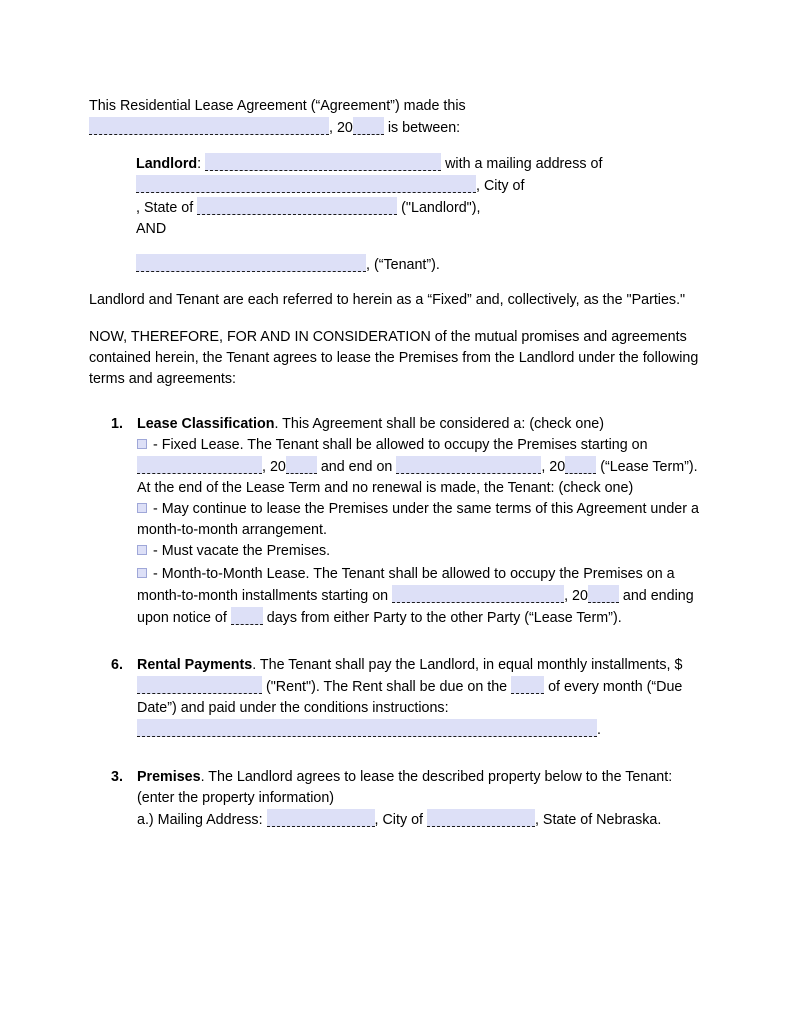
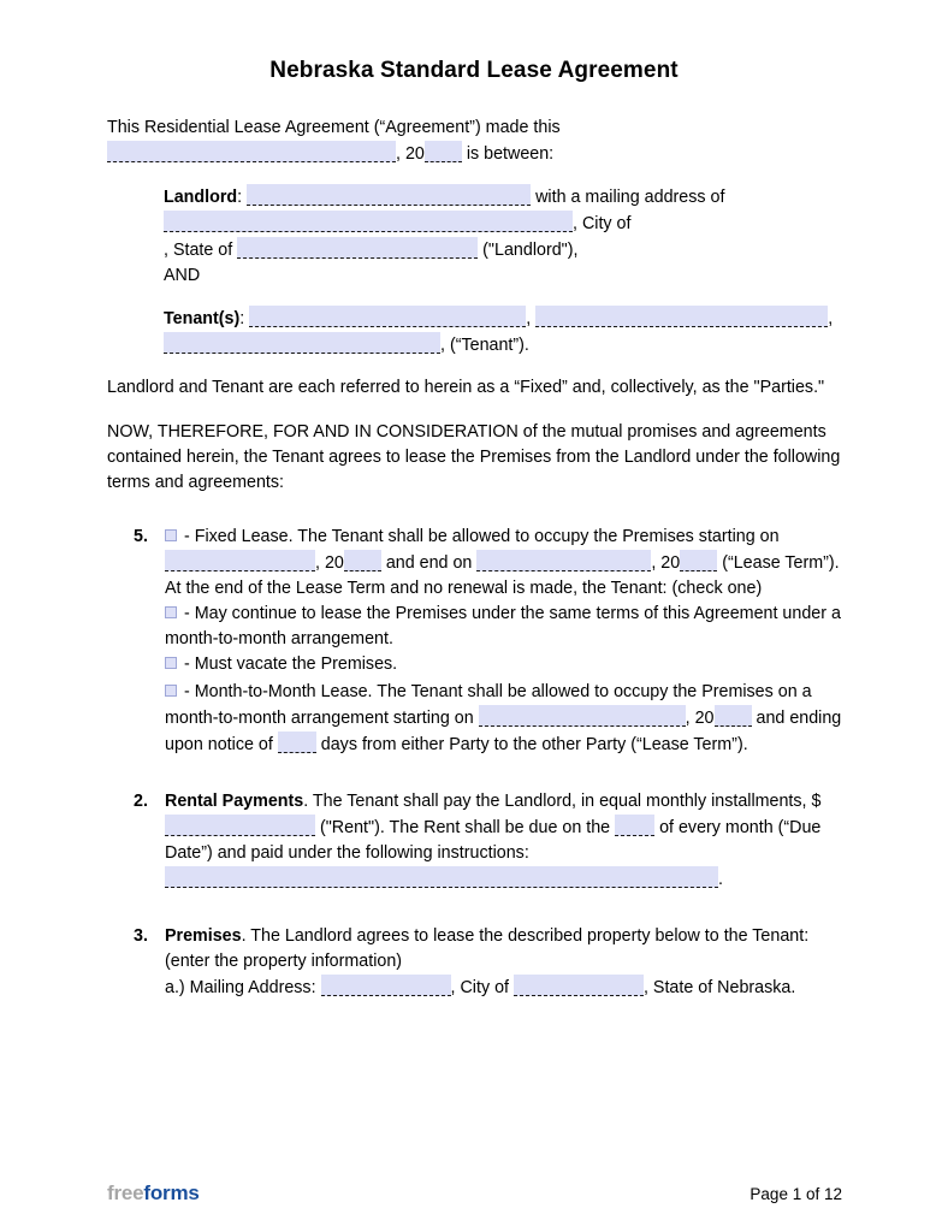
+ Nebraska Standard Lease Agreement
  This Residential Lease Agreement (“Agreement”) made this
  , 20 is between:
  Landlord: with a mailing address of
  , City of
  , State of ("Landlord"),
  AND
+ Tenant(s): , ,
  , (“Tenant”).
  Landlord and Tenant are each referred to herein as a “Fixed” and, collectively, as the "Parties."
  NOW, THEREFORE, FOR AND IN CONSIDERATION of the mutual promises and agreements contained herein, the Tenant agrees to lease the Premises from the Landlord under the following terms and agreements:
- 1.
+ 5.
- Lease Classification. This Agreement shall be considered a: (check one)
  - Fixed Lease. The Tenant shall be allowed to occupy the Premises starting on , 20 and end on , 20 (“Lease Term”). At the end of the Lease Term and no renewal is made, the Tenant: (check one)
  - May continue to lease the Premises under the same terms of this Agreement under a month-to-month arrangement.
  - Must vacate the Premises.
- - Month-to-Month Lease. The Tenant shall be allowed to occupy the Premises on a month-to-month installments starting on , 20 and ending upon notice of days from either Party to the other Party (“Lease Term”).
+ - Month-to-Month Lease. The Tenant shall be allowed to occupy the Premises on a month-to-month arrangement starting on , 20 and ending upon notice of days from either Party to the other Party (“Lease Term”).
- 6.
+ 2.
- Rental Payments. The Tenant shall pay the Landlord, in equal monthly installments, $ ("Rent"). The Rent shall be due on the of every month (“Due Date”) and paid under the conditions instructions: .
+ Rental Payments. The Tenant shall pay the Landlord, in equal monthly installments, $ ("Rent"). The Rent shall be due on the of every month (“Due Date”) and paid under the following instructions: .
  3.
  Premises. The Landlord agrees to lease the described property below to the Tenant: (enter the property information)
  a.) Mailing Address: , City of , State of Nebraska.
+ freeforms
+ Page 1 of 12
